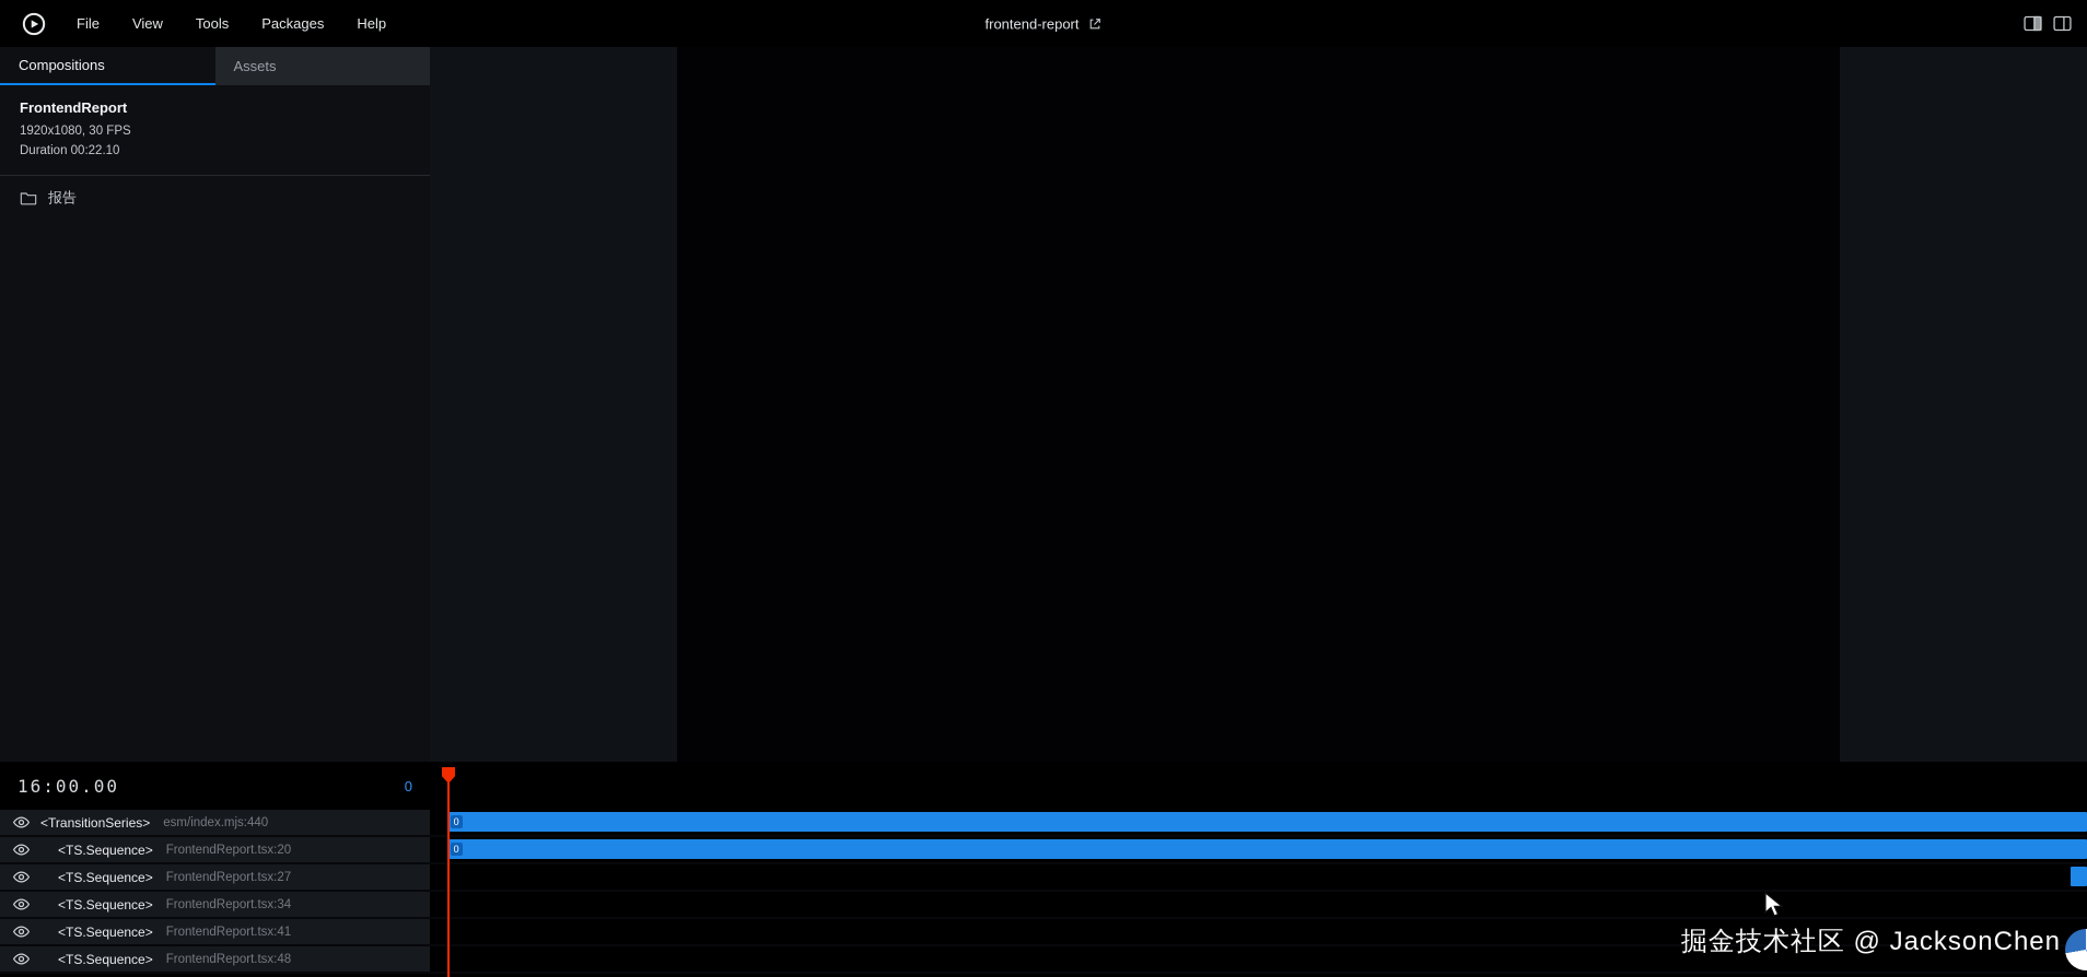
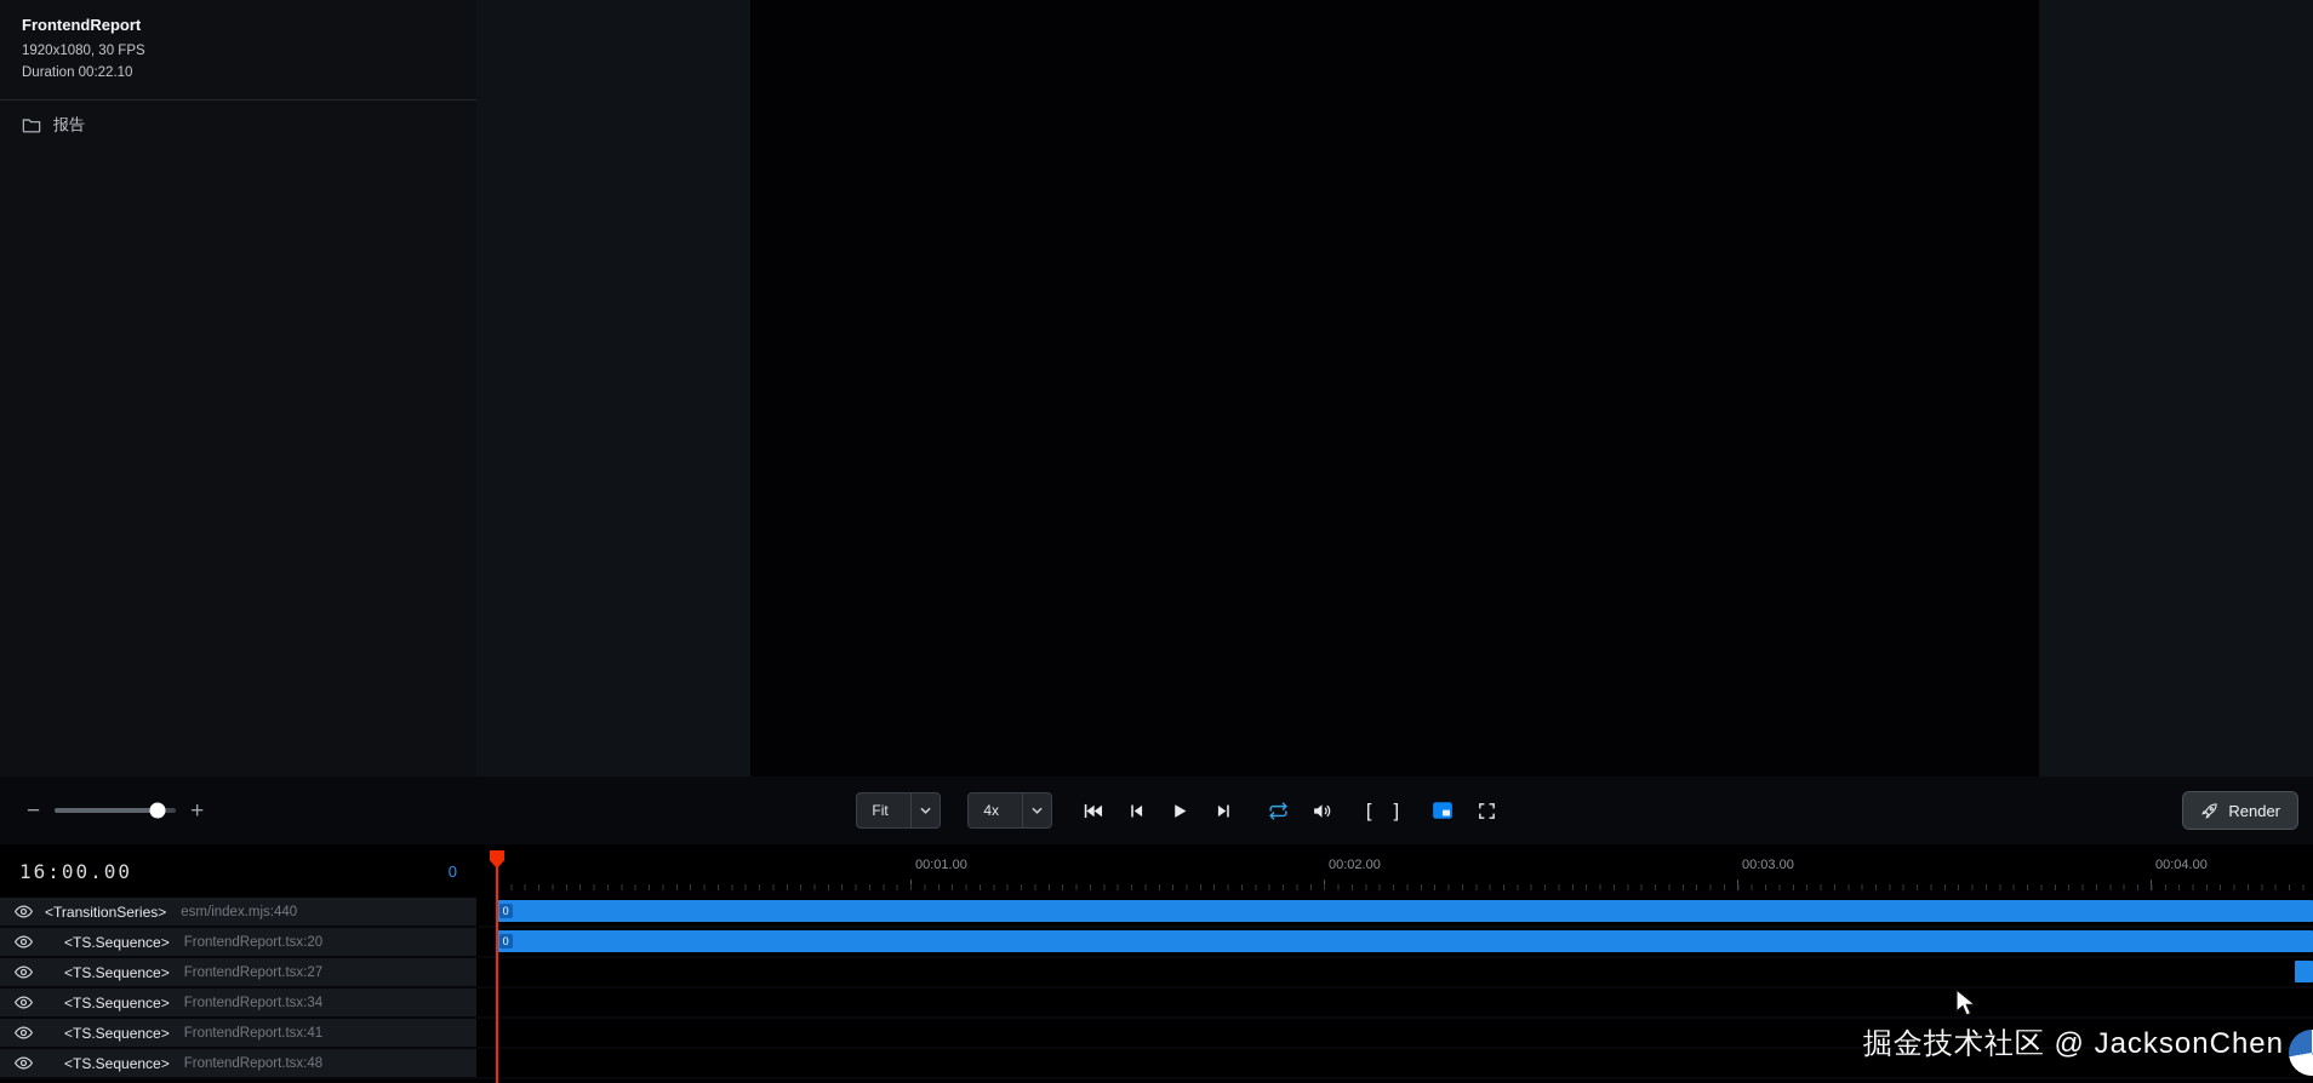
- File
- View
- Tools
- Packages
- Help
- frontend-report
- Compositions
- Assets
  FrontendReport
  1920x1080, 30 FPS
  Duration 00:22.10
  报告
+ −
+ +
+ Fit
+ 4x
+ [
+ ]
+ Render
  16:00.00
  0
+ 00:01.00
+ 00:02.00
+ 00:03.00
+ 00:04.00
  <TransitionSeries>
  esm/index.mjs:440
  0
  <TS.Sequence>
  FrontendReport.tsx:20
  0
  <TS.Sequence>
  FrontendReport.tsx:27
  <TS.Sequence>
  FrontendReport.tsx:34
  <TS.Sequence>
  FrontendReport.tsx:41
  <TS.Sequence>
  FrontendReport.tsx:48
  掘金技术社区 @ JacksonChen
